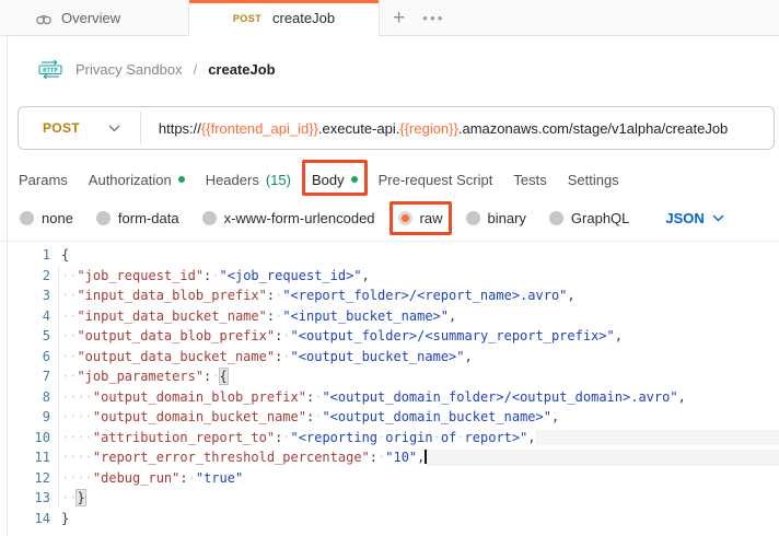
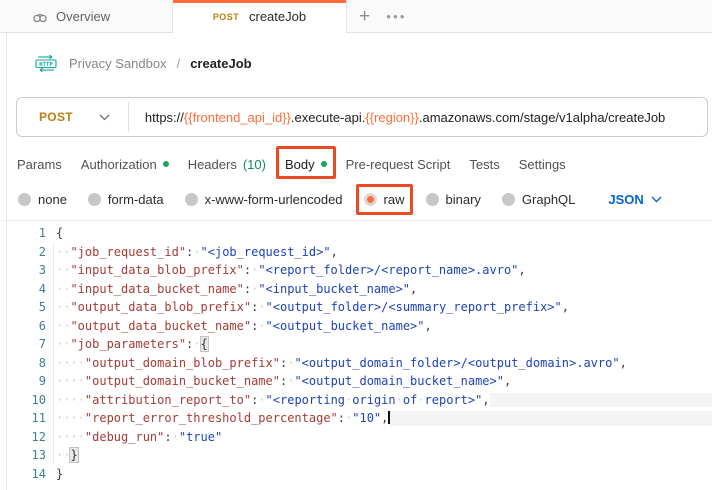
  Overview
  POST
  createJob
  +
  ●●●
  Privacy Sandbox
  /
  createJob
  POST
  https://{{frontend_api_id}}.execute-api.{{region}}.amazonaws.com/stage/v1alpha/createJob
  Params
  Authorization
  Headers
- (15)
+ (10)
  Body
  Pre-request Script
  Tests
  Settings
  none
  form-data
  x-www-form-urlencoded
  raw
  binary
  GraphQL
  JSON
  1
  {
  2
  ··"job_request_id":·"<job_request_id>",
  3
  ··"input_data_blob_prefix":·"<report_folder>/<report_name>.avro",
  4
  ··"input_data_bucket_name":·"<input_bucket_name>",
  5
  ··"output_data_blob_prefix":·"<output_folder>/<summary_report_prefix>",
  6
  ··"output_data_bucket_name":·"<output_bucket_name>",
  7
  ··"job_parameters":·{
  8
  ····"output_domain_blob_prefix":·"<output_domain_folder>/<output_domain>.avro",
  9
  ····"output_domain_bucket_name":·"<output_domain_bucket_name>",
  10
  ····"attribution_report_to":·"<reporting·origin·of·report>",
  11
  ····"report_error_threshold_percentage":·"10",
  12
  ····"debug_run":·"true"
  13
  ··}
  14
  }
